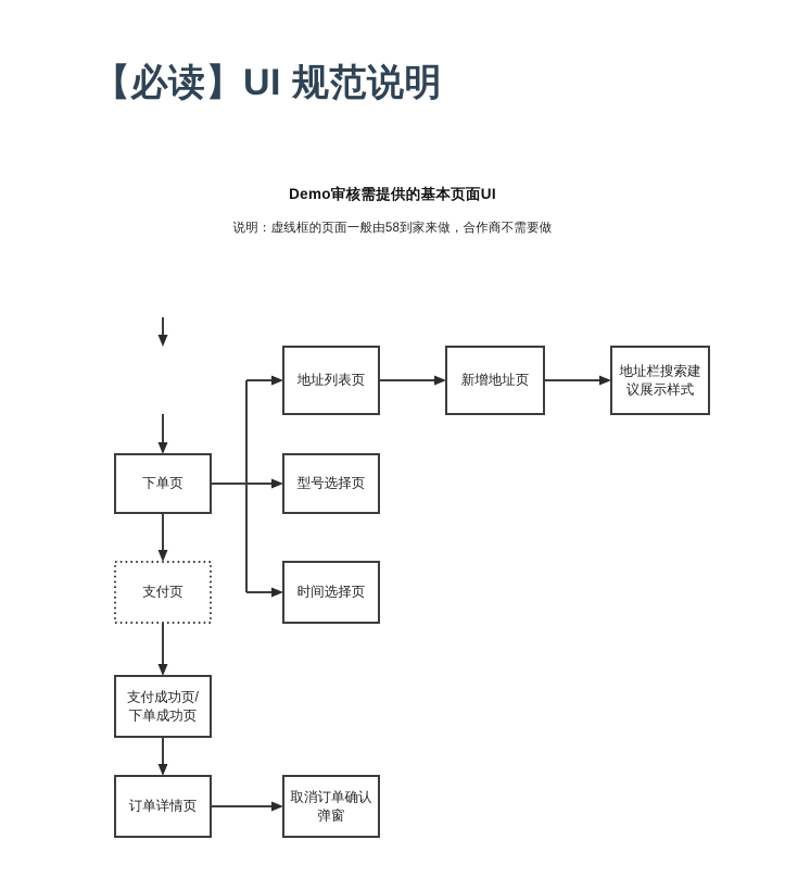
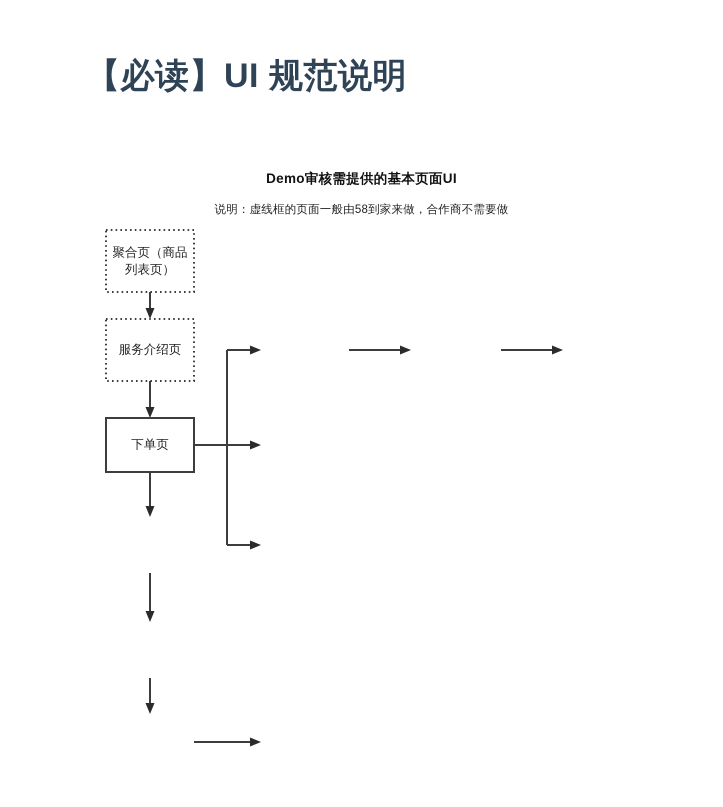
  【必读】UI 规范说明
  Demo审核需提供的基本页面UI
  说明：虚线框的页面一般由58到家来做，合作商不需要做
+ 聚合页（商品
+ 列表页）
+ 服务介绍页
  下单页
- 支付页
- 支付成功页/
- 下单成功页
- 订单详情页
- 地址列表页
- 型号选择页
- 时间选择页
- 取消订单确认
- 弹窗
- 新增地址页
- 地址栏搜索建
- 议展示样式
